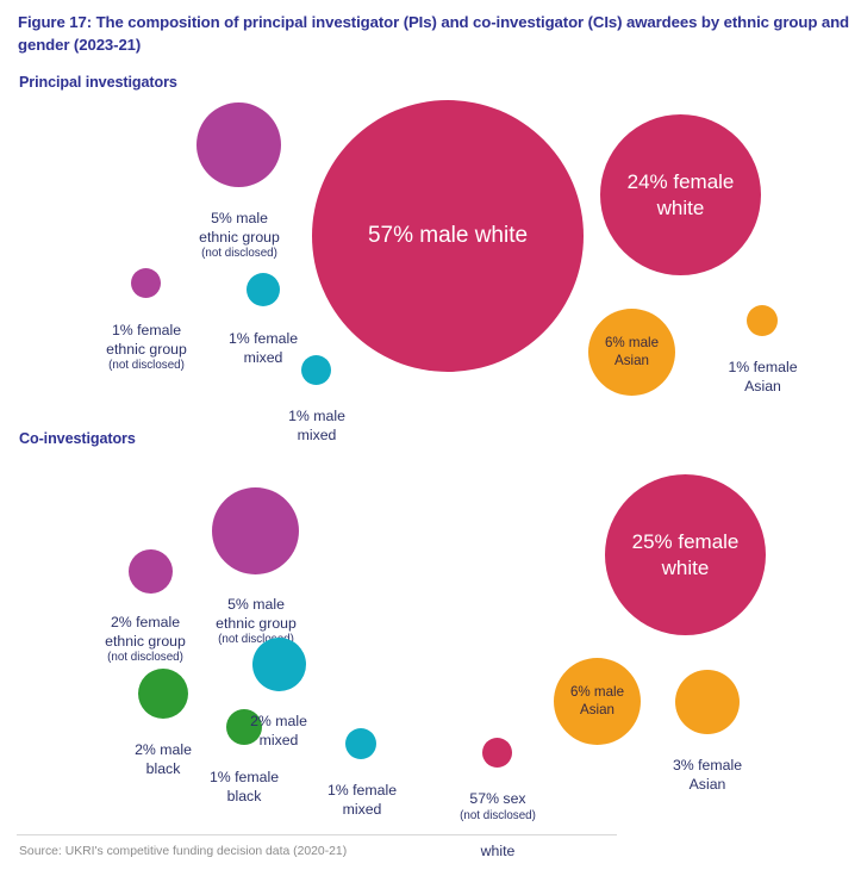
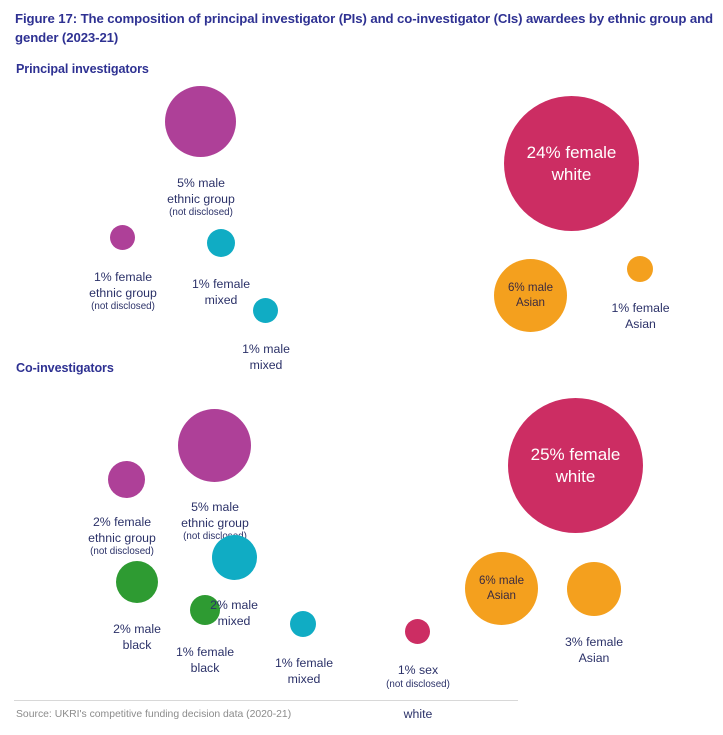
  Figure 17: The composition of principal investigator (PIs) and co-investigator (CIs) awardees by ethnic group and gender (2023-21)
  Principal investigators
  5% male
  ethnic group
  (not disclosed)
  1% female
  ethnic group
  (not disclosed)
  1% female
  mixed
  1% male
  mixed
- 57% male white
  24% female
  white
  6% male
  Asian
  1% female
  Asian
  Co-investigators
  2% female
  ethnic group
  (not disclosed)
  5% male
  ethnic group
  2% male
  black
  1% female
  black
  2% male
  mixed
  1% female
  mixed
- 57% sex
+ 1% sex
  (not disclosed)
  white
  25% female
  white
  6% male
  Asian
  3% female
  Asian
  Source: UKRI's competitive funding decision data (2020-21)
